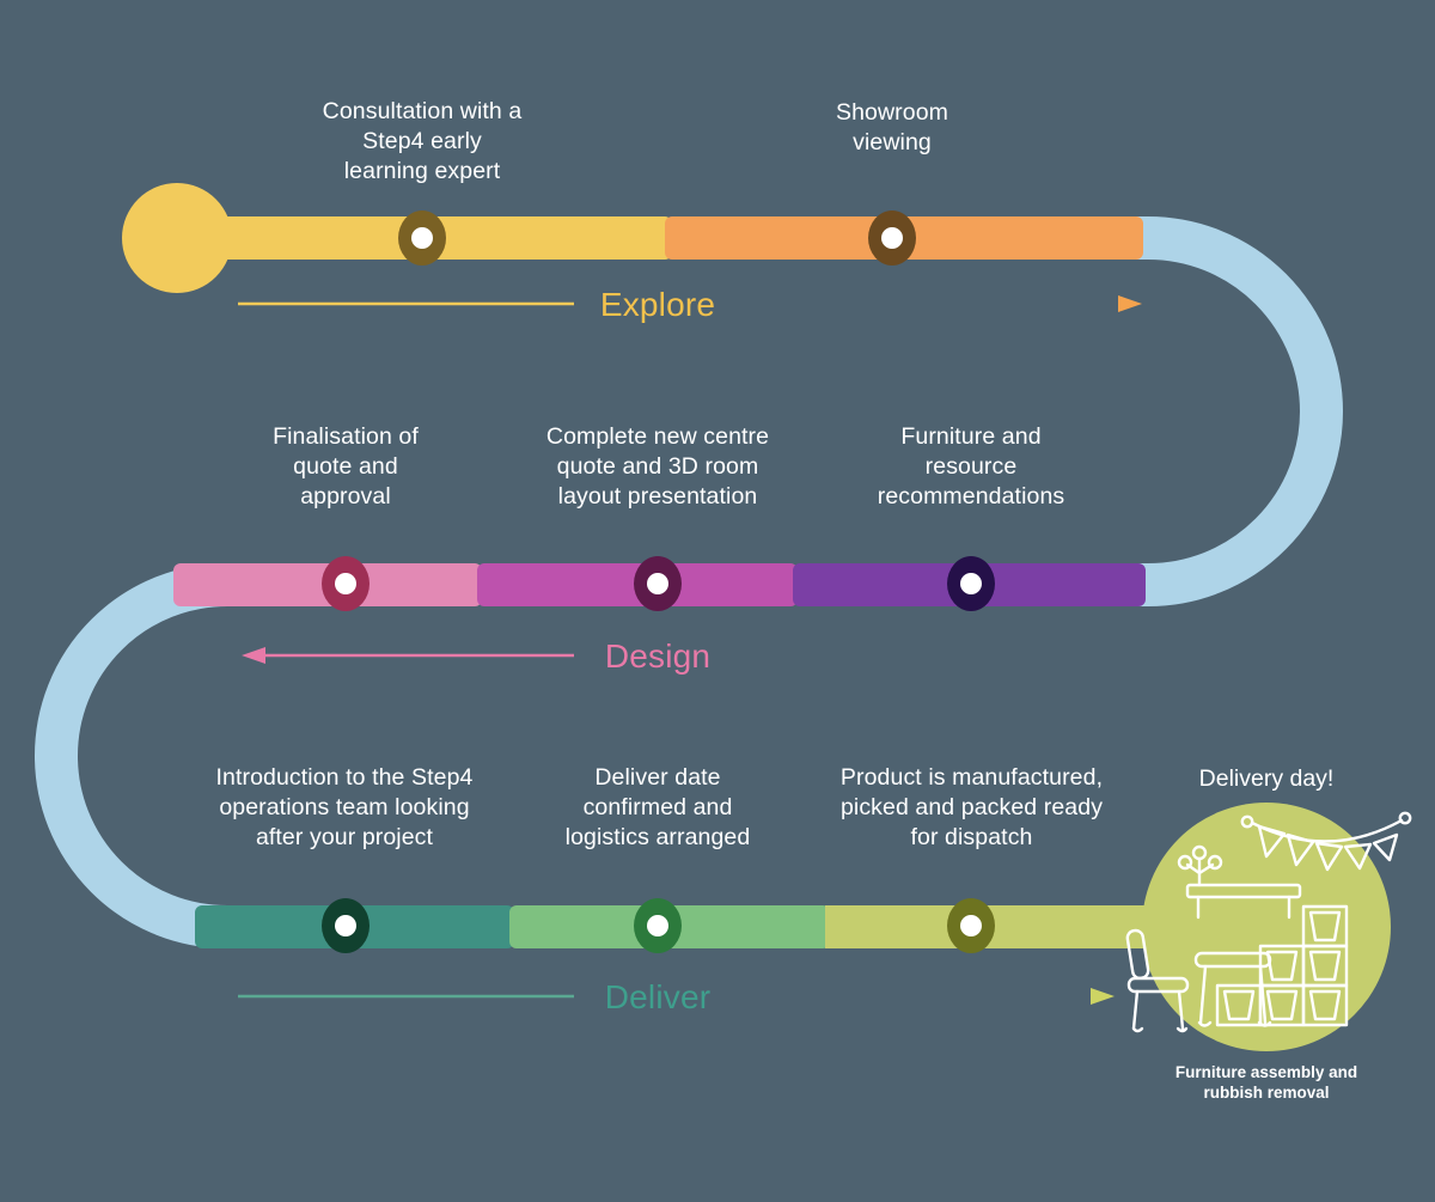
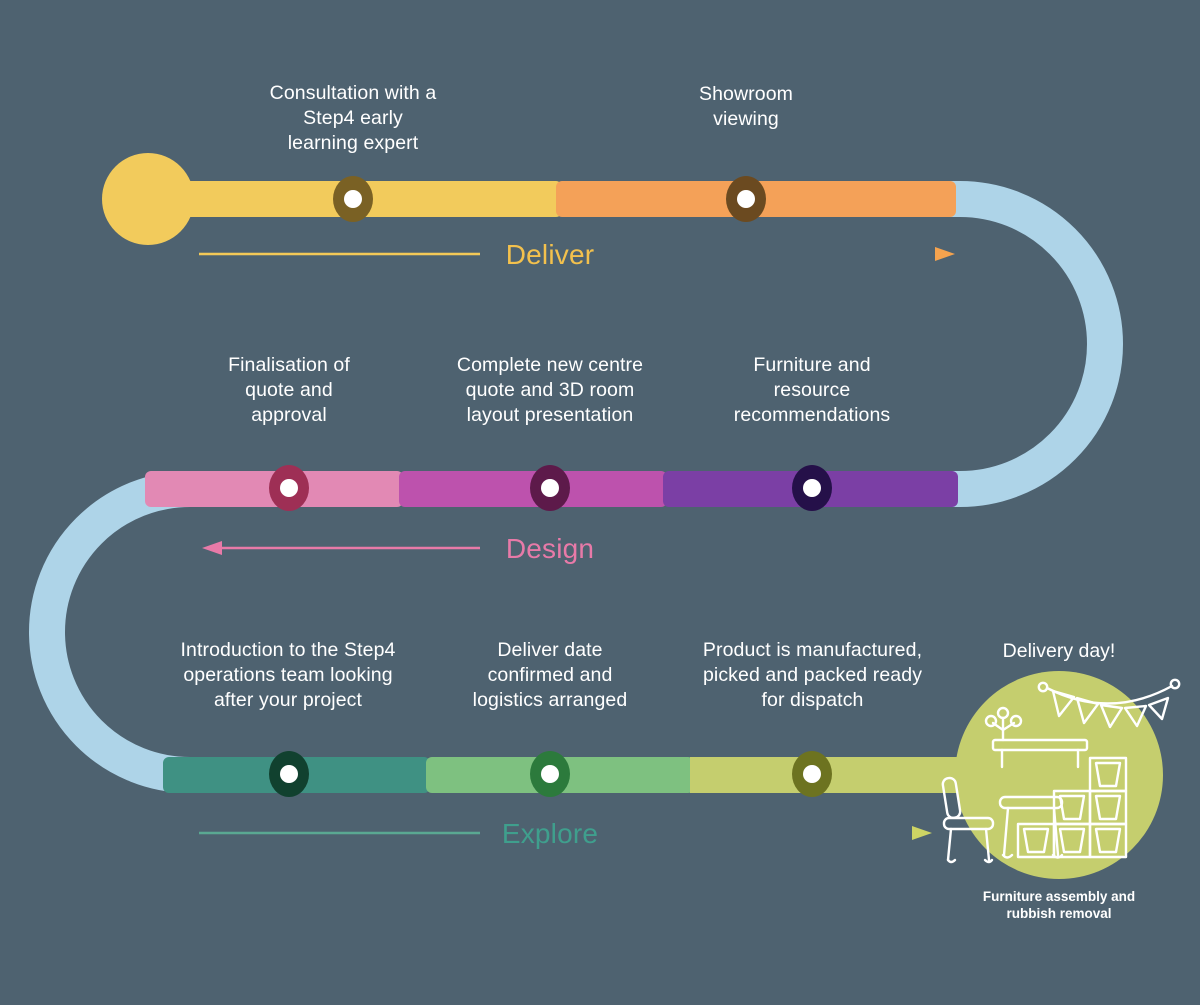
  Consultation with a
  Step4 early
  learning expert
  Showroom
  viewing
- Explore
+ Deliver
  Finalisation of
  quote and
  approval
  Complete new centre
  quote and 3D room
  layout presentation
  Furniture and
  resource
  recommendations
  Design
  Introduction to the Step4
  operations team looking
  after your project
  Deliver date
  confirmed and
  logistics arranged
  Product is manufactured,
  picked and packed ready
  for dispatch
- Deliver
+ Explore
  Delivery day!
  Furniture assembly and
  rubbish removal
